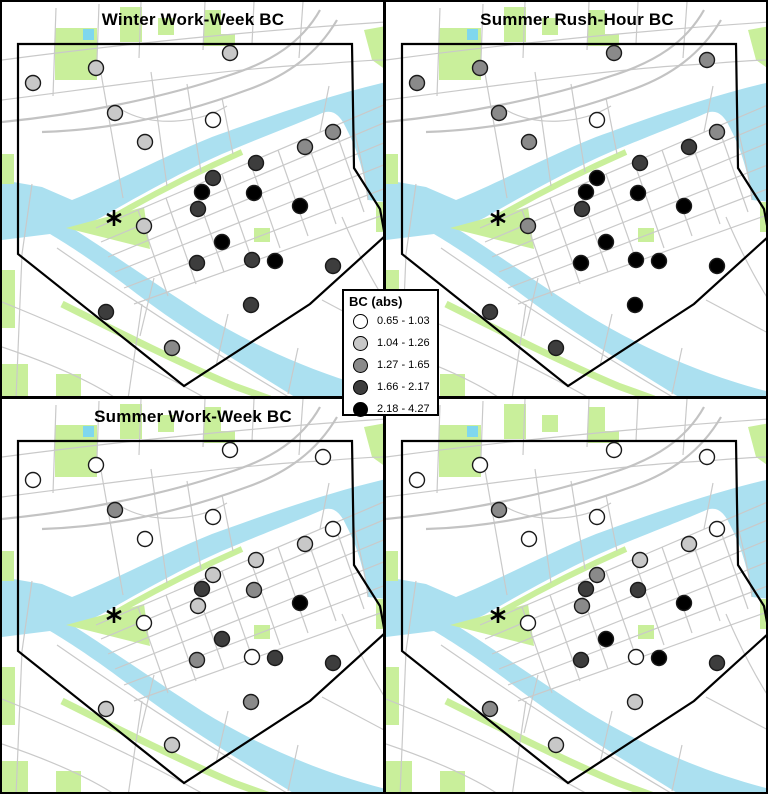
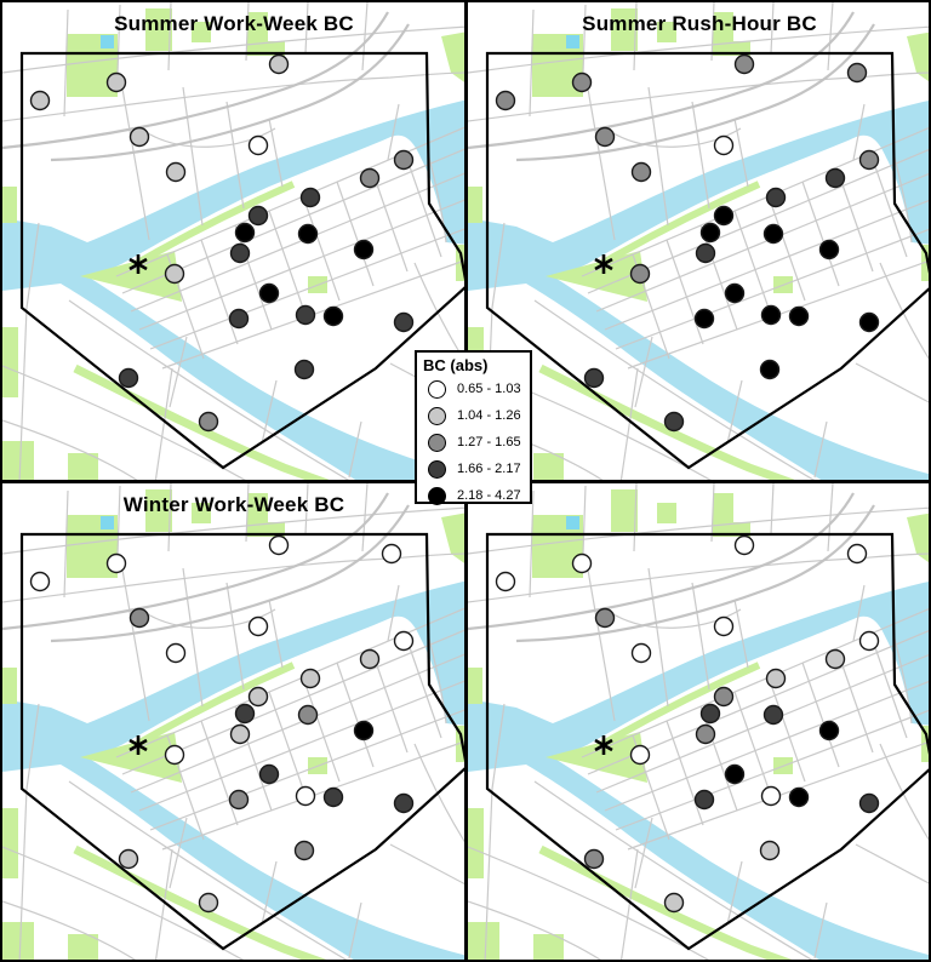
- Winter Work-Week BC
+ Summer Work-Week BC
  Summer Rush-Hour BC
- Summer Work-Week BC
+ Winter Work-Week BC
  BC (abs)
  0.65 - 1.03
  1.04 - 1.26
  1.27 - 1.65
  1.66 - 2.17
  2.18 - 4.27
